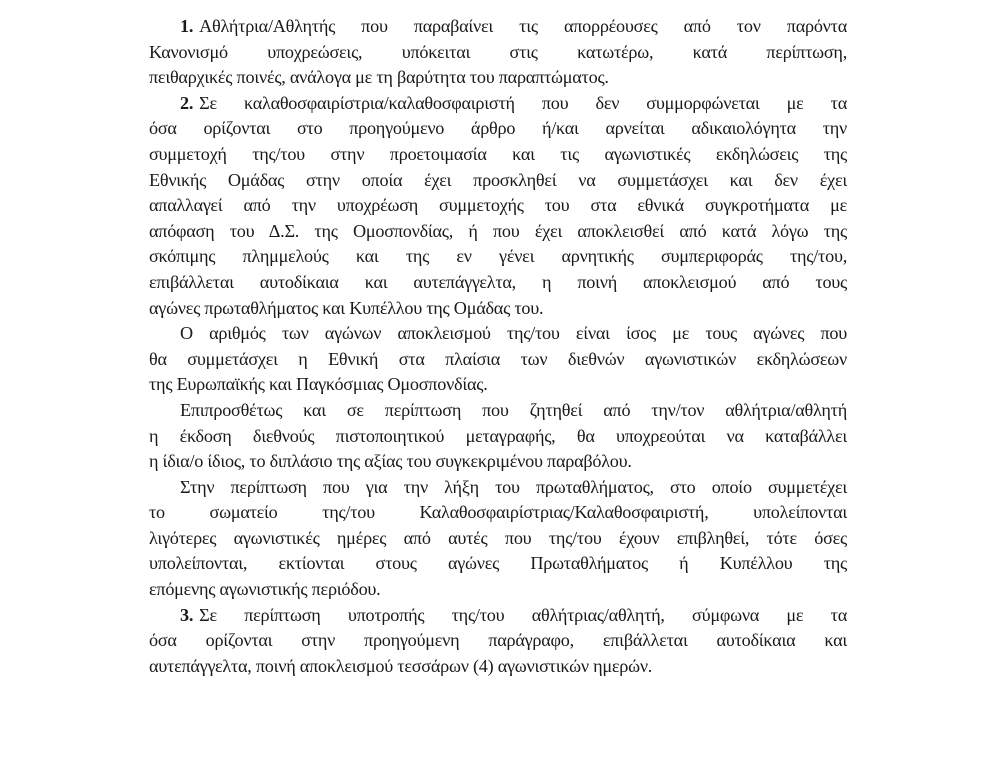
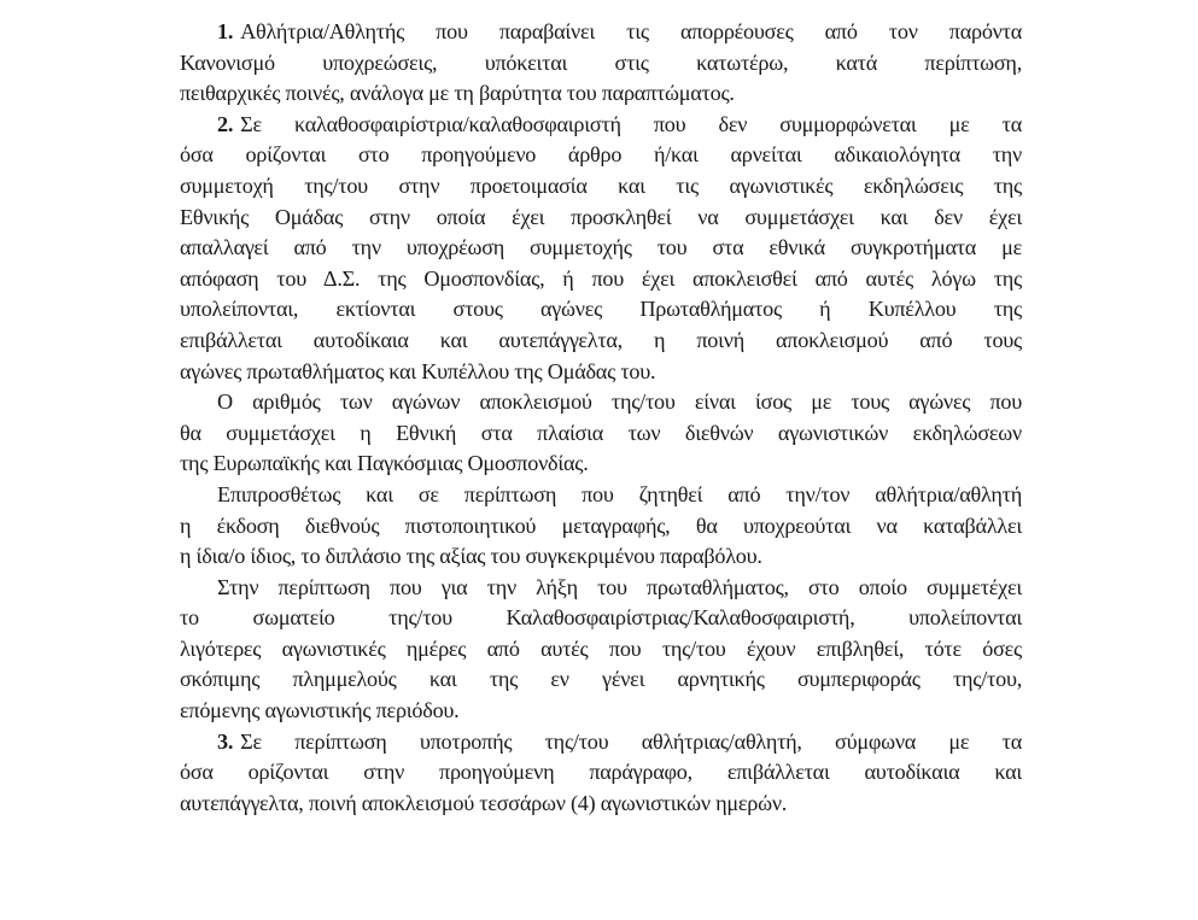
  1. Αθλήτρια/Αθλητής που παραβαίνει τις απορρέουσες από τον παρόντα
  Κανονισμό υποχρεώσεις, υπόκειται στις κατωτέρω, κατά περίπτωση,
  πειθαρχικές ποινές, ανάλογα με τη βαρύτητα του παραπτώματος.
  2. Σε καλαθοσφαιρίστρια/καλαθοσφαιριστή που δεν συμμορφώνεται με τα
  όσα ορίζονται στο προηγούμενο άρθρο ή/και αρνείται αδικαιολόγητα την
  συμμετοχή της/του στην προετοιμασία και τις αγωνιστικές εκδηλώσεις της
  Εθνικής Ομάδας στην οποία έχει προσκληθεί να συμμετάσχει και δεν έχει
  απαλλαγεί από την υποχρέωση συμμετοχής του στα εθνικά συγκροτήματα με
- απόφαση του Δ.Σ. της Ομοσπονδίας, ή που έχει αποκλεισθεί από κατά λόγω της
+ απόφαση του Δ.Σ. της Ομοσπονδίας, ή που έχει αποκλεισθεί από αυτές λόγω της
- σκόπιμης πλημμελούς και της εν γένει αρνητικής συμπεριφοράς της/του,
+ υπολείπονται, εκτίονται στους αγώνες Πρωταθλήματος ή Κυπέλλου της
  επιβάλλεται αυτοδίκαια και αυτεπάγγελτα, η ποινή αποκλεισμού από τους
  αγώνες πρωταθλήματος και Κυπέλλου της Ομάδας του.
  Ο αριθμός των αγώνων αποκλεισμού της/του είναι ίσος με τους αγώνες που
  θα συμμετάσχει η Εθνική στα πλαίσια των διεθνών αγωνιστικών εκδηλώσεων
  της Ευρωπαϊκής και Παγκόσμιας Ομοσπονδίας.
  Επιπροσθέτως και σε περίπτωση που ζητηθεί από την/τον αθλήτρια/αθλητή
  η έκδοση διεθνούς πιστοποιητικού μεταγραφής, θα υποχρεούται να καταβάλλει
  η ίδια/ο ίδιος, το διπλάσιο της αξίας του συγκεκριμένου παραβόλου.
  Στην περίπτωση που για την λήξη του πρωταθλήματος, στο οποίο συμμετέχει
  το σωματείο της/του Καλαθοσφαιρίστριας/Καλαθοσφαιριστή, υπολείπονται
  λιγότερες αγωνιστικές ημέρες από αυτές που της/του έχουν επιβληθεί, τότε όσες
- υπολείπονται, εκτίονται στους αγώνες Πρωταθλήματος ή Κυπέλλου της
+ σκόπιμης πλημμελούς και της εν γένει αρνητικής συμπεριφοράς της/του,
  επόμενης αγωνιστικής περιόδου.
  3. Σε περίπτωση υποτροπής της/του αθλήτριας/αθλητή, σύμφωνα με τα
  όσα ορίζονται στην προηγούμενη παράγραφο, επιβάλλεται αυτοδίκαια και
  αυτεπάγγελτα, ποινή αποκλεισμού τεσσάρων (4) αγωνιστικών ημερών.
